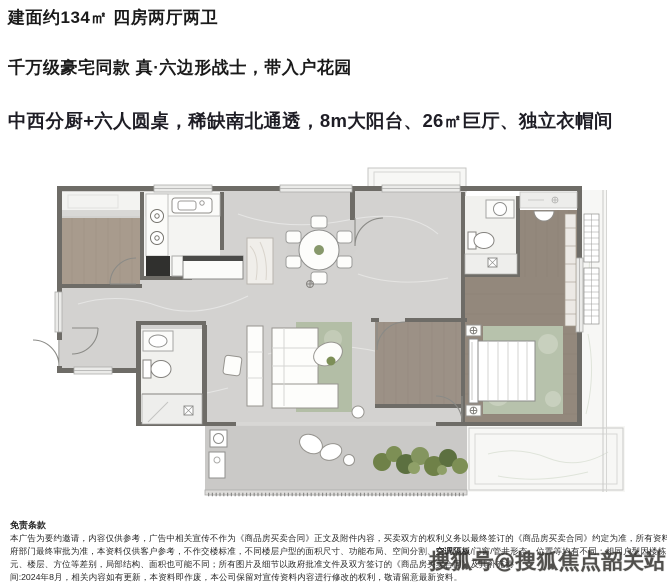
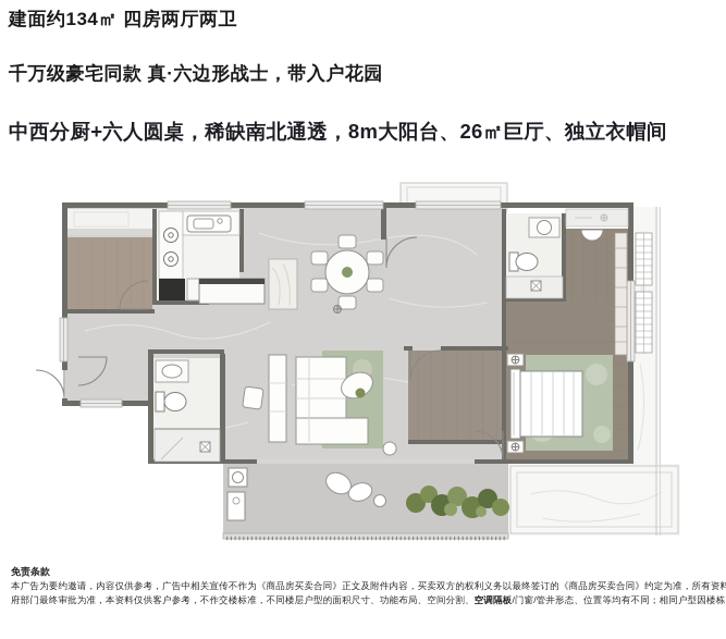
  建面约134㎡ 四房两厅两卫
  千万级豪宅同款 真·六边形战士，带入户花园
  中西分厨+六人圆桌，稀缺南北通透，8m大阳台、26㎡巨厅、独立衣帽间
  免责条款
  本广告为要约邀请，内容仅供参考，广告中相关宣传不作为《商品房买卖合同》正文及附件内容，买卖双方的权利义务以最终签订的《商品房买卖合同》约定为准，所有资料
  府部门最终审批为准，本资料仅供客户参考，不作交楼标准，不同楼层户型的面积尺寸、功能布局、空间分割、空调隔板/门窗/管井形态、位置等均有不同；相同户型因楼栋
- 元、楼层、方位等差别，局部结构、面积也可能不同；所有图片及细节以政府批准文件及双方签订的《商品房买卖合同》及其补充协
- 间:2024年8月，相关内容如有更新，本资料即作废，本公司保留对宣传资料内容进行修改的权利，敬请留意最新资料。
- 搜狐号@搜狐焦点韶关站
